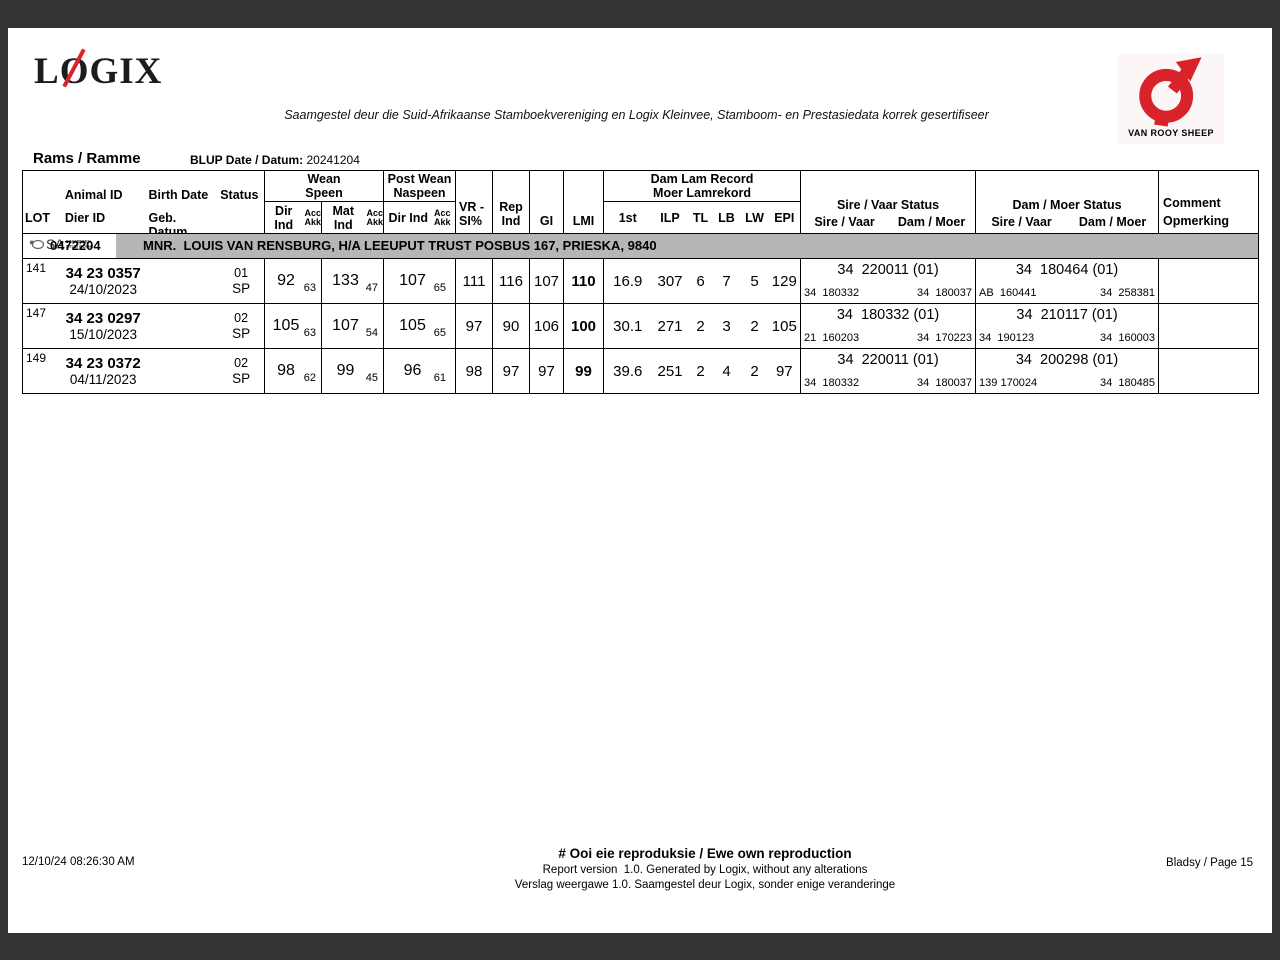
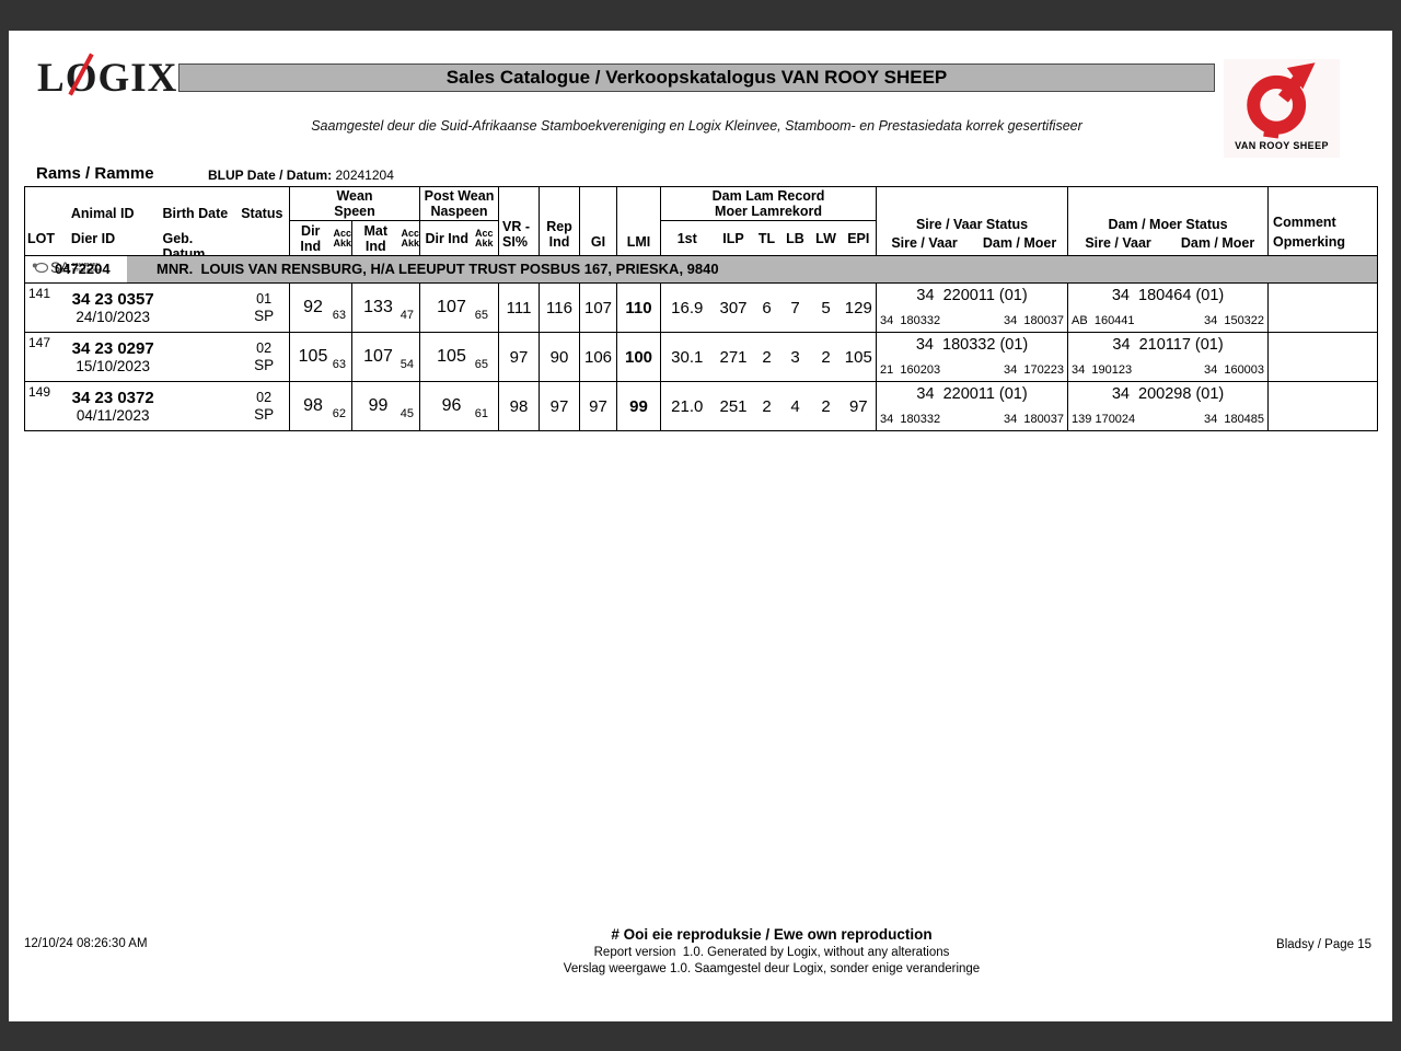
  LOGIX
+ Sales Catalogue / Verkoopskatalogus VAN ROOY SHEEP
  Saamgestel deur die Suid-Afrikaanse Stamboekvereniging en Logix Kleinvee, Stamboom- en Prestasiedata korrek gesertifiseer
  VAN ROOY SHEEP
  Rams / Ramme
  BLUP Date / Datum: 20241204
  Animal ID Birth Date Status LOT Dier ID Geb. Datum	WeanSpeen	Post WeanNaspeen	VR -SI%	RepInd	GI	LMI	Dam Lam RecordMoer Lamrekord	Sire / Vaar Status Sire / Vaar Dam / Moer	Dam / Moer Status Sire / Vaar Dam / Moer	Comment Opmerking
  Dir IndAccAkk	Mat IndAccAkk	Dir Ind AccAkk	1st	ILP	TL	LB	LW	EPI
  SA 0472204 MNR. LOUIS VAN RENSBURG, H/A LEEUPUT TRUST POSBUS 167, PRIESKA, 9840
- 141 34 23 035724/10/2023 01SP	92 63	133 47	107 65	111	116	107	110	16.9	307	6	7	5	129	34 220011 (01)34 180332 34 180037	34 180464 (01)AB 160441 34 258381
+ 141 34 23 035724/10/2023 01SP	92 63	133 47	107 65	111	116	107	110	16.9	307	6	7	5	129	34 220011 (01)34 180332 34 180037	34 180464 (01)AB 160441 34 150322
  147 34 23 029715/10/2023 02SP	105 63	107 54	105 65	97	90	106	100	30.1	271	2	3	2	105	34 180332 (01)21 160203 34 170223	34 210117 (01)34 190123 34 160003
- 149 34 23 037204/11/2023 02SP	98 62	99 45	96 61	98	97	97	99	39.6	251	2	4	2	97	34 220011 (01)34 180332 34 180037	34 200298 (01)139 170024 34 180485
+ 149 34 23 037204/11/2023 02SP	98 62	99 45	96 61	98	97	97	99	21.0	251	2	4	2	97	34 220011 (01)34 180332 34 180037	34 200298 (01)139 170024 34 180485
  12/10/24 08:26:30 AM
  # Ooi eie reproduksie / Ewe own reproduction
  Report version 1.0. Generated by Logix, without any alterations
  Verslag weergawe 1.0. Saamgestel deur Logix, sonder enige veranderinge
  Bladsy / Page 15
